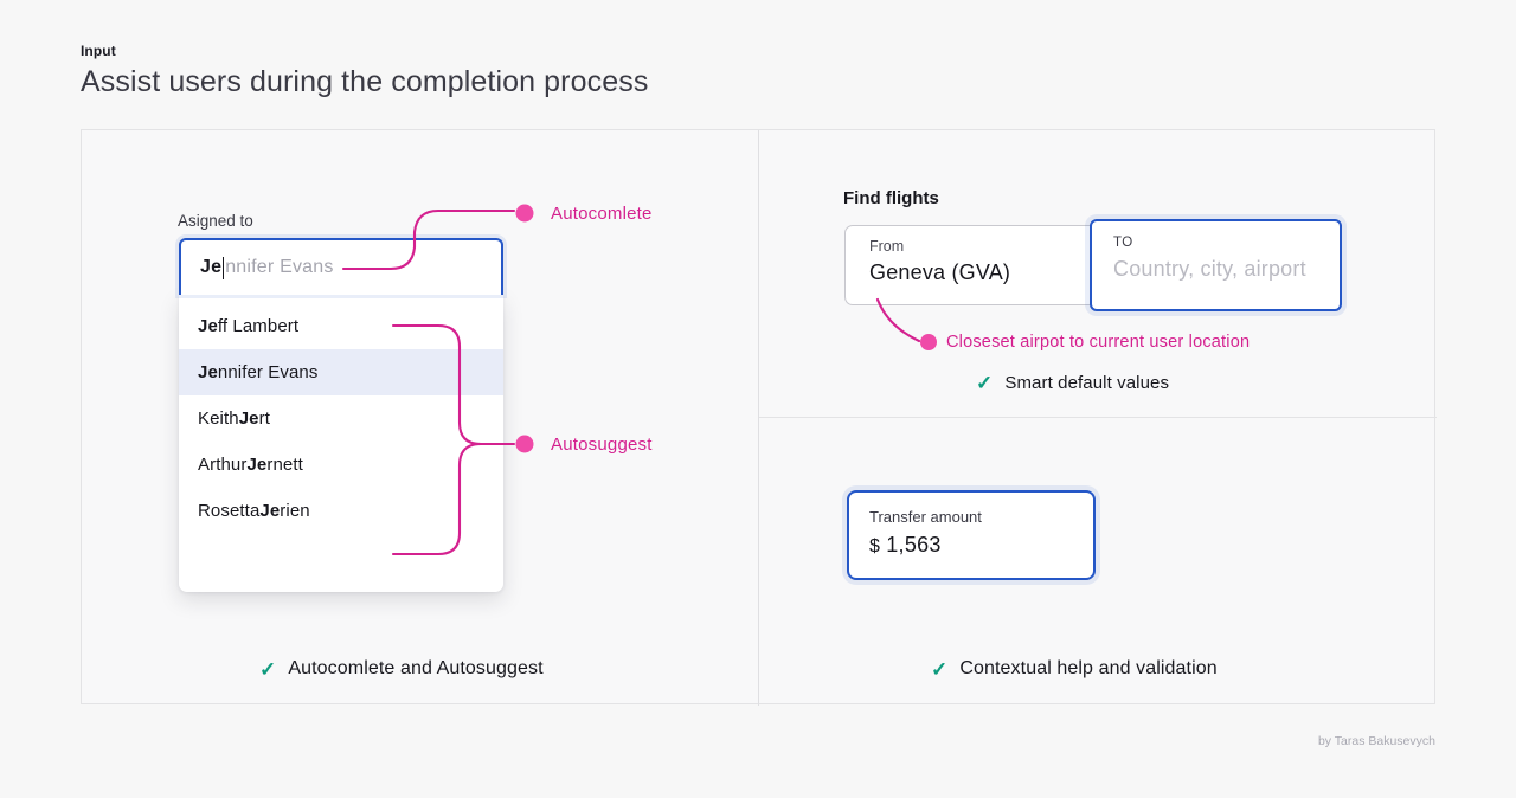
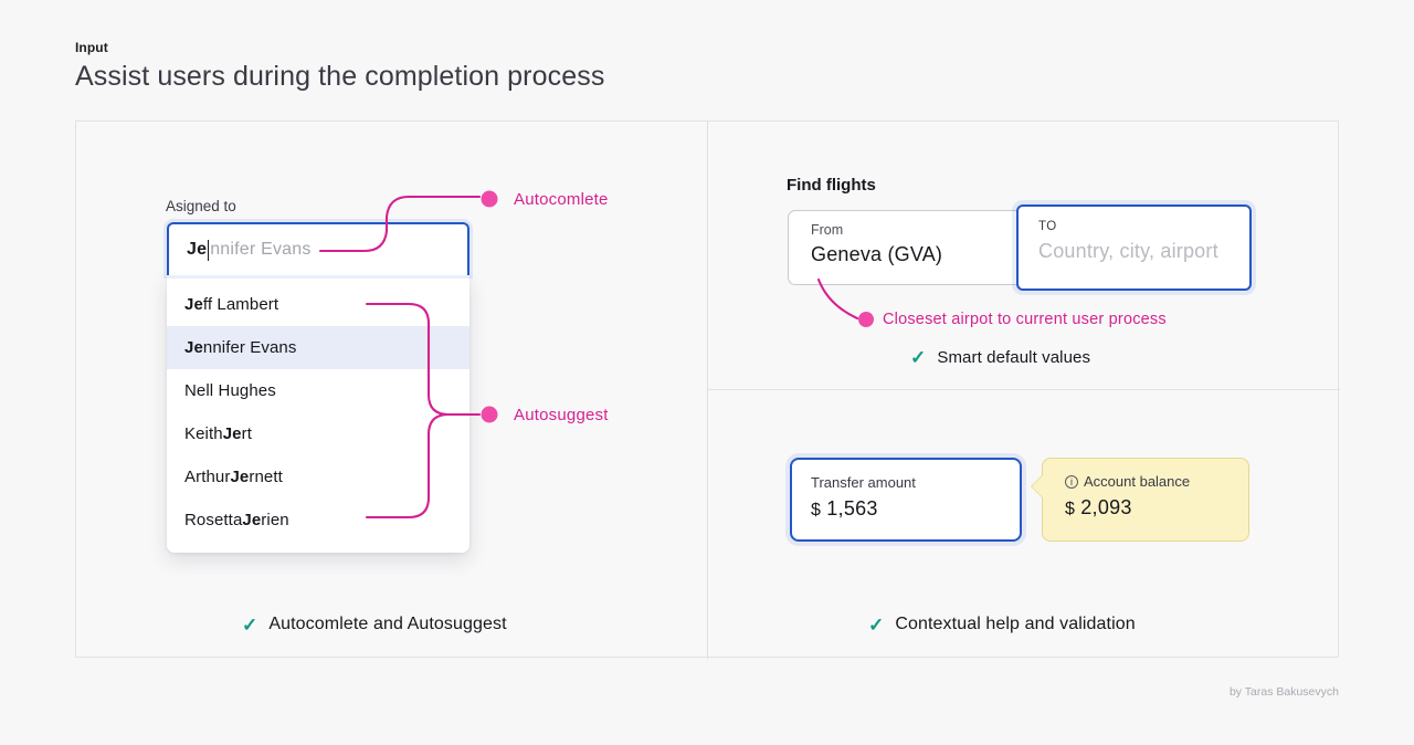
  Input
  Assist users during the completion process
  Asigned to
  Je
  nnifer Evans
  Je
  ff Lambert
  Je
  nnifer Evans
+ Nell Hughes
  Keith
  Je
  rt
  Arthur
  Je
  rnett
  Rosetta
  Je
  rien
  Find flights
  From
  Geneva (GVA)
  TO
  Country, city, airport
  Transfer amount
  $ 1,563
+ i
+ Account balance
+ $ 2,093
  Autocomlete
  Autosuggest
- Closeset airpot to current user location
+ Closeset airpot to current user process
  ✓
  Smart default values
  ✓
  Autocomlete and Autosuggest
  ✓
  Contextual help and validation
  by Taras Bakusevych
